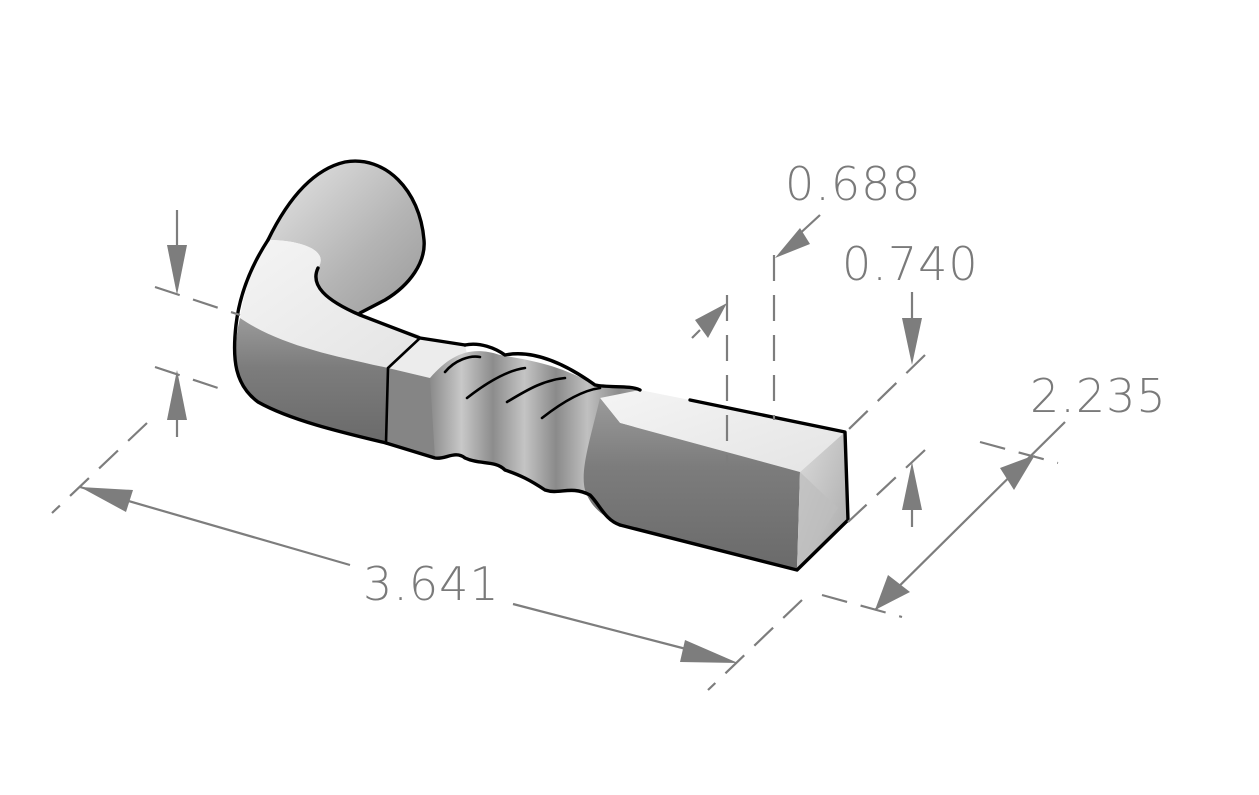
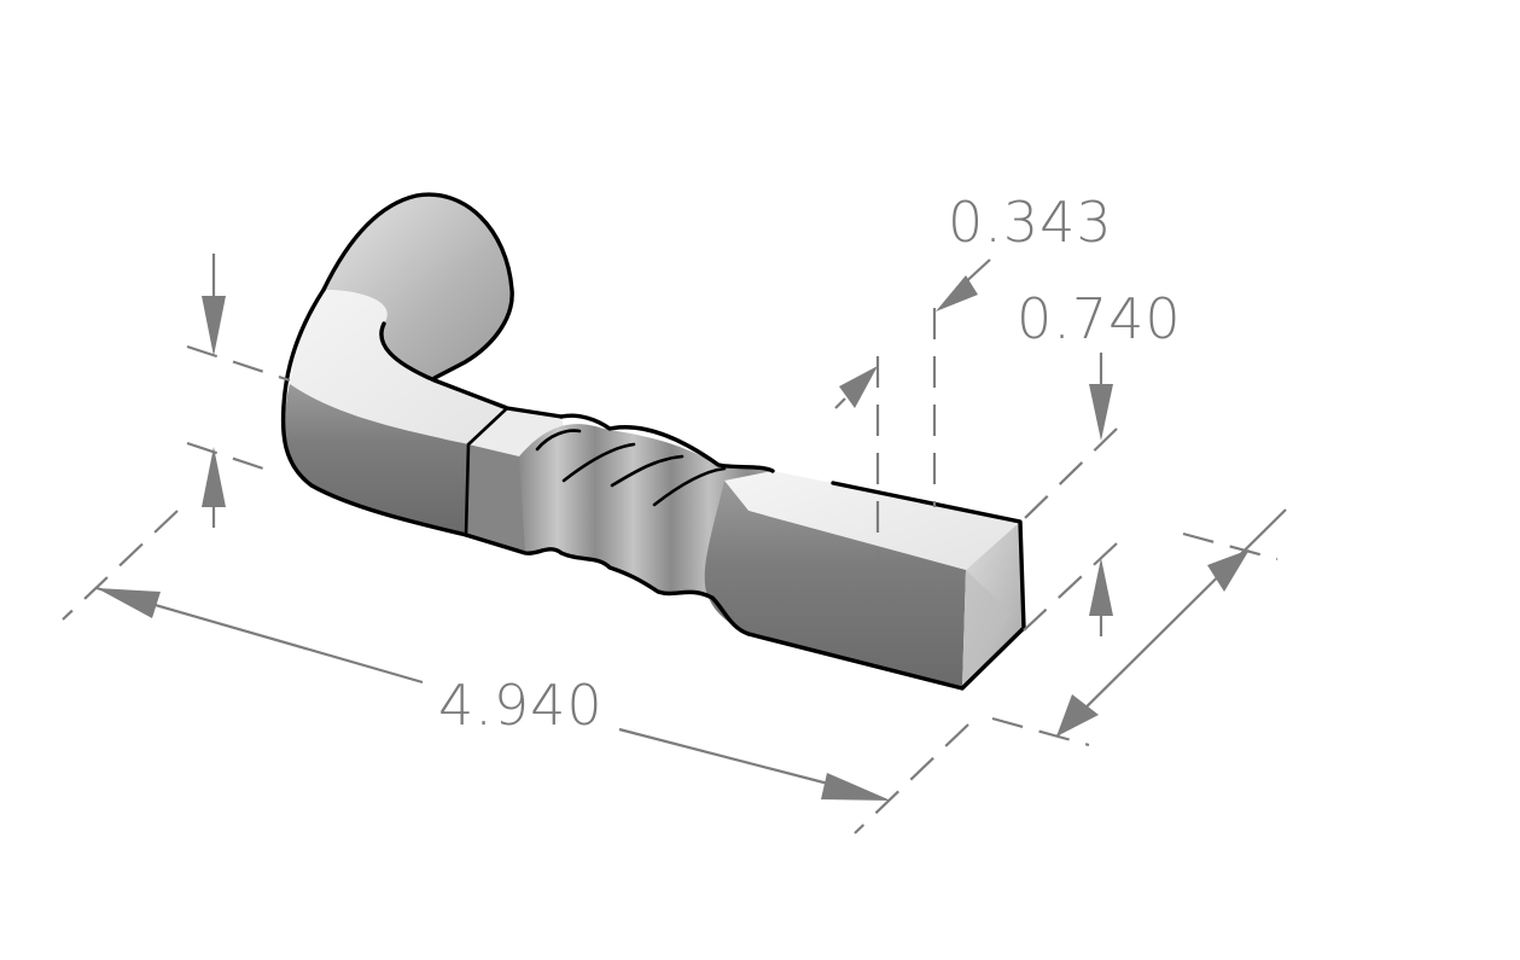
- 0.688
+ 0.343
  0.740
- 2.235
- 3.641
+ 4.940
